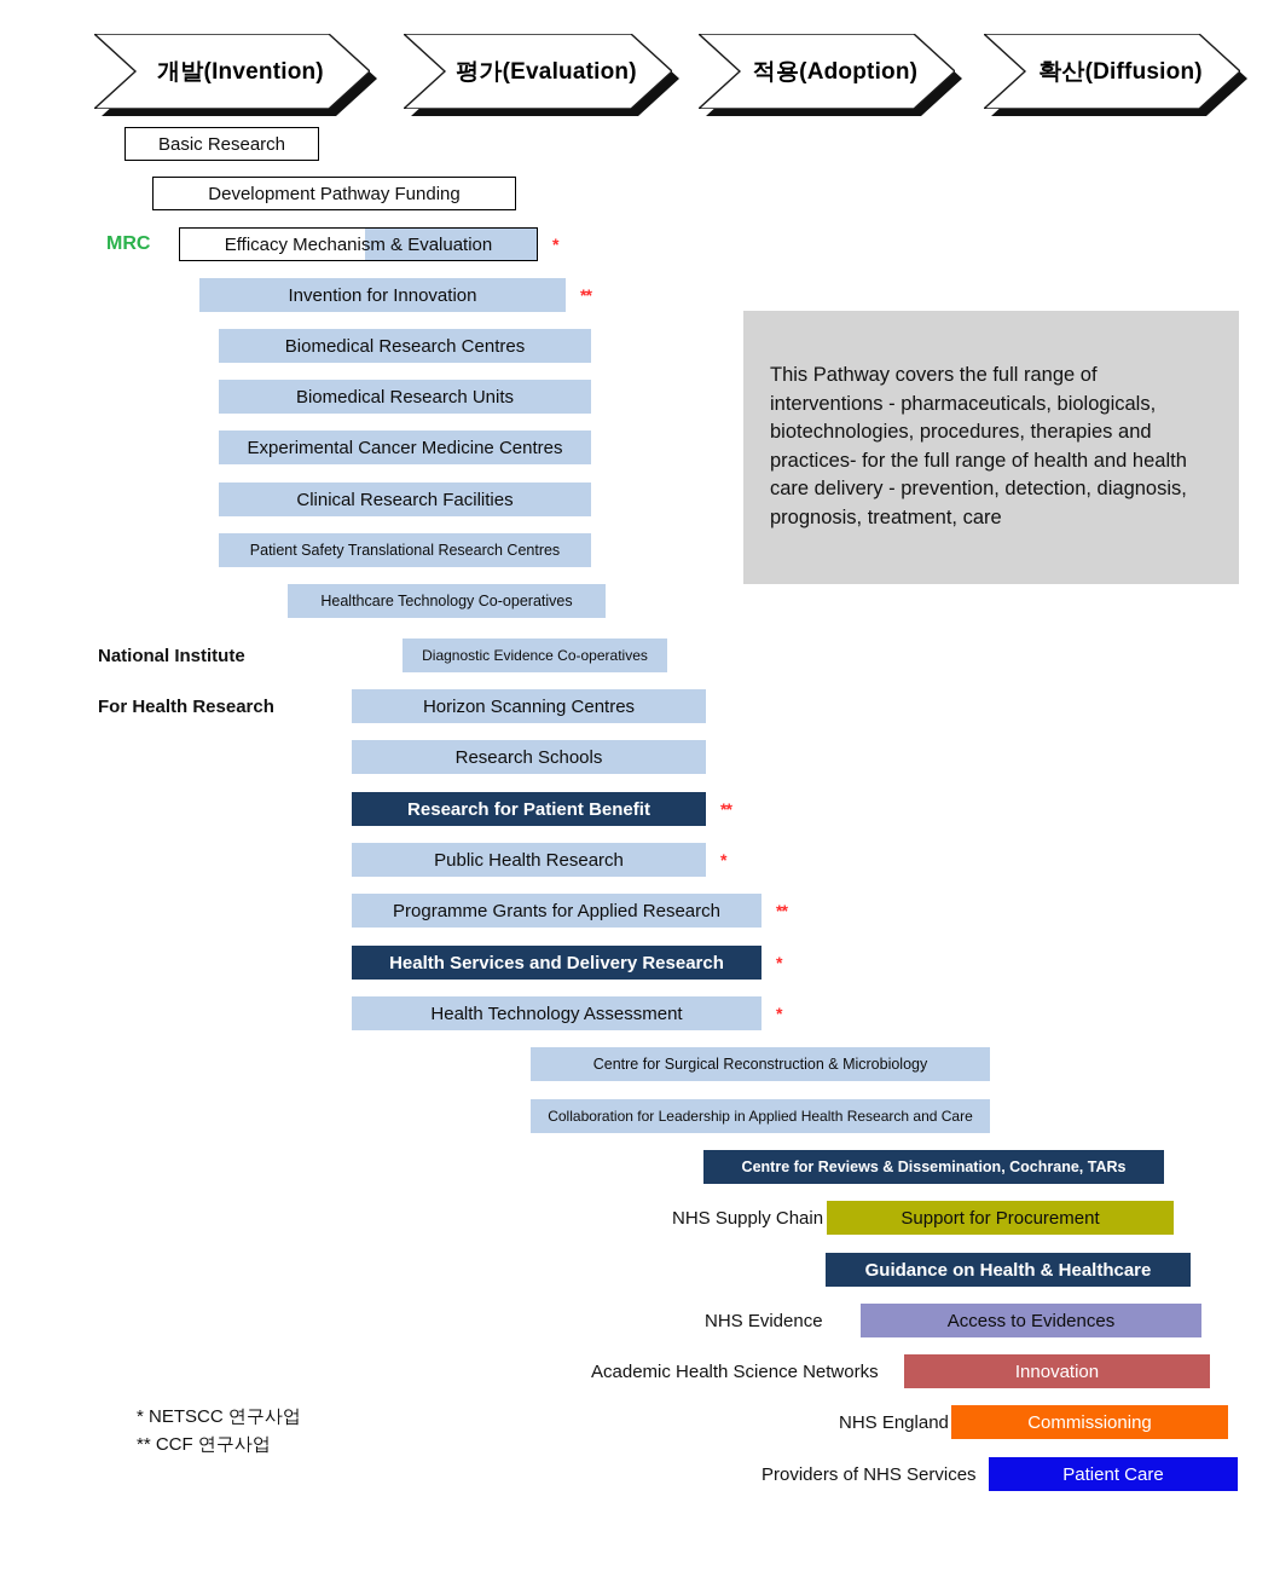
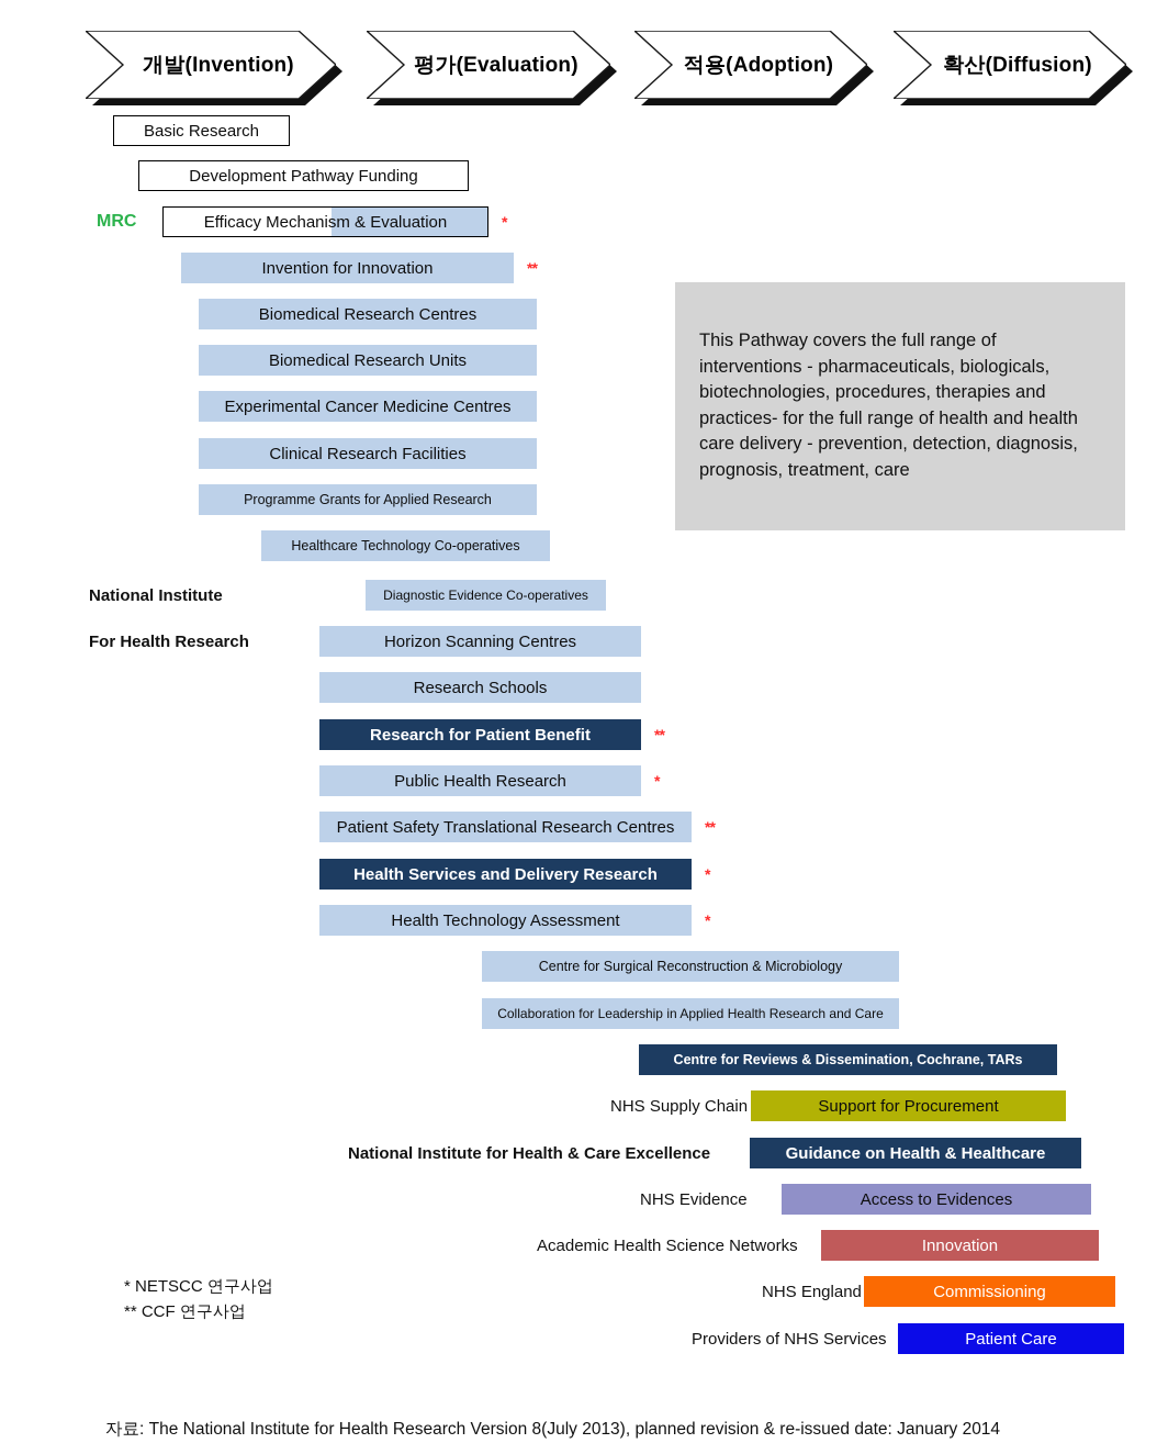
  개발(Invention)
  평가(Evaluation)
  적용(Adoption)
  확산(Diffusion)
  Basic Research
  Development Pathway Funding
  Efficacy Mechanism & Evaluation
  *
  Invention for Innovation
  **
  Biomedical Research Centres
  Biomedical Research Units
  Experimental Cancer Medicine Centres
  Clinical Research Facilities
- Patient Safety Translational Research Centres
+ Programme Grants for Applied Research
  Healthcare Technology Co-operatives
  Diagnostic Evidence Co-operatives
  Horizon Scanning Centres
  Research Schools
  Research for Patient Benefit
  **
  Public Health Research
  *
- Programme Grants for Applied Research
+ Patient Safety Translational Research Centres
  **
  Health Services and Delivery Research
  *
  Health Technology Assessment
  *
  Centre for Surgical Reconstruction & Microbiology
  Collaboration for Leadership in Applied Health Research and Care
  Centre for Reviews & Dissemination, Cochrane, TARs
  Support for Procurement
  Guidance on Health & Healthcare
  Access to Evidences
  Innovation
  Commissioning
  Patient Care
  MRC
  National Institute
  For Health Research
  NHS Supply Chain
+ National Institute for Health & Care Excellence
  NHS Evidence
  Academic Health Science Networks
  NHS England
  Providers of NHS Services
  This Pathway covers the full range of interventions - pharmaceuticals, biologicals, biotechnologies, procedures, therapies and practices- for the full range of health and health care delivery - prevention, detection, diagnosis, prognosis, treatment, care
  * NETSCC 연구사업
  ** CCF 연구사업
+ 자료: The National Institute for Health Research Version 8(July 2013), planned revision & re-issued date: January 2014
